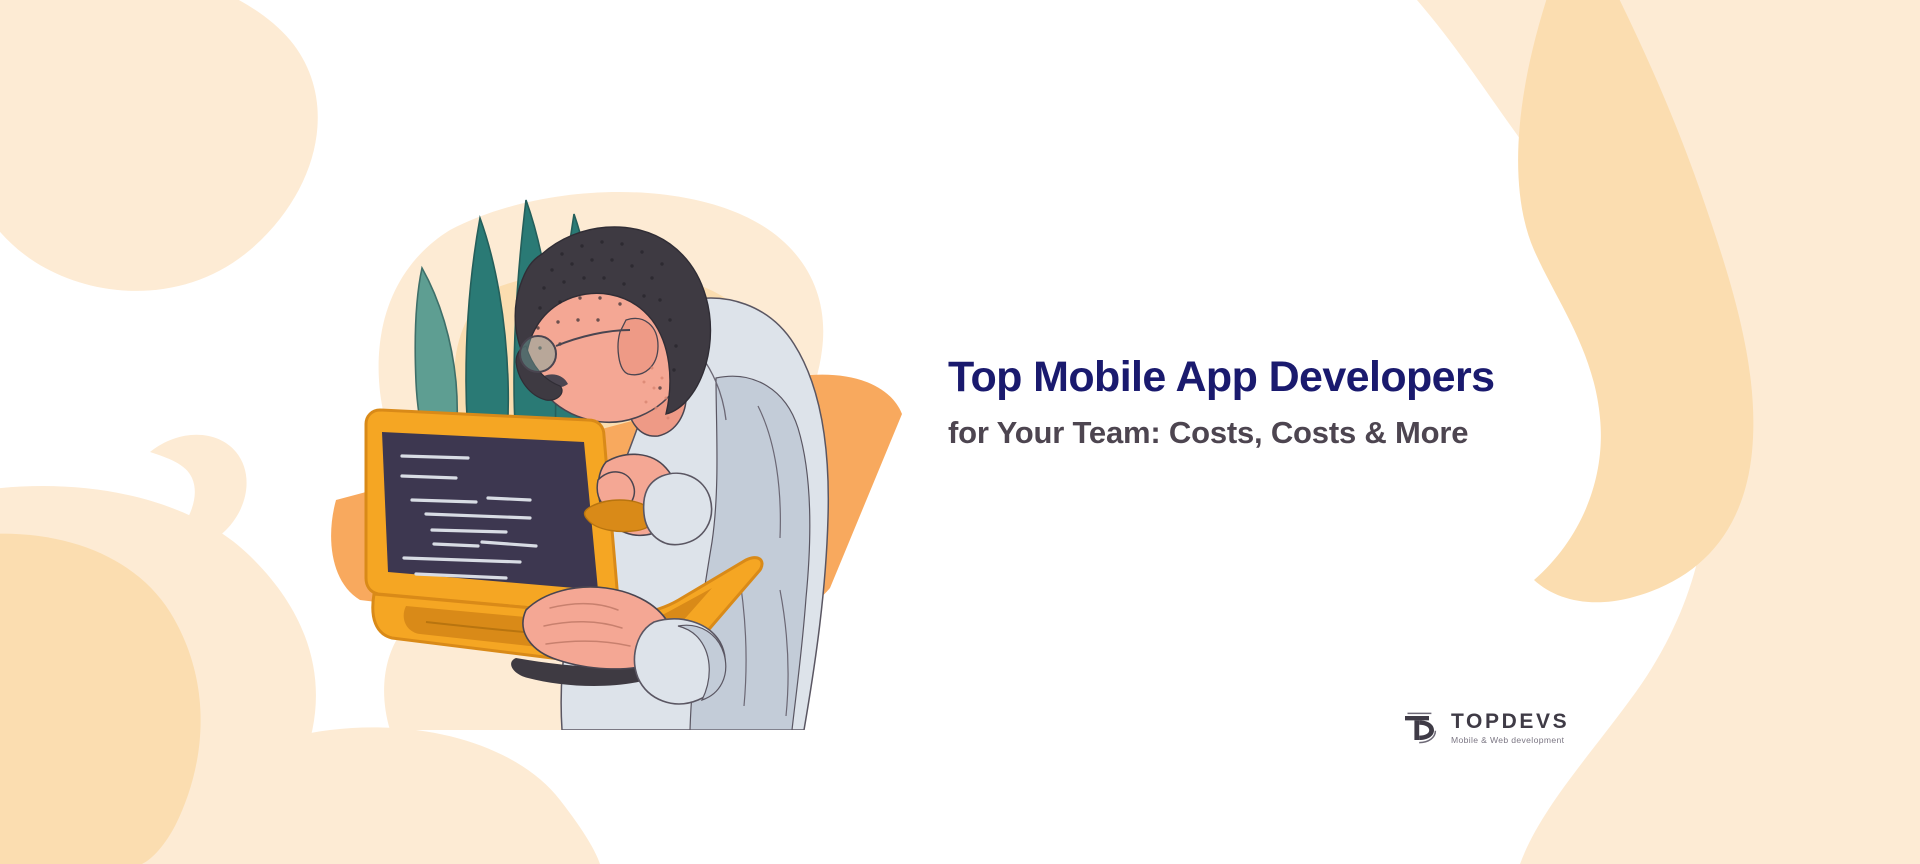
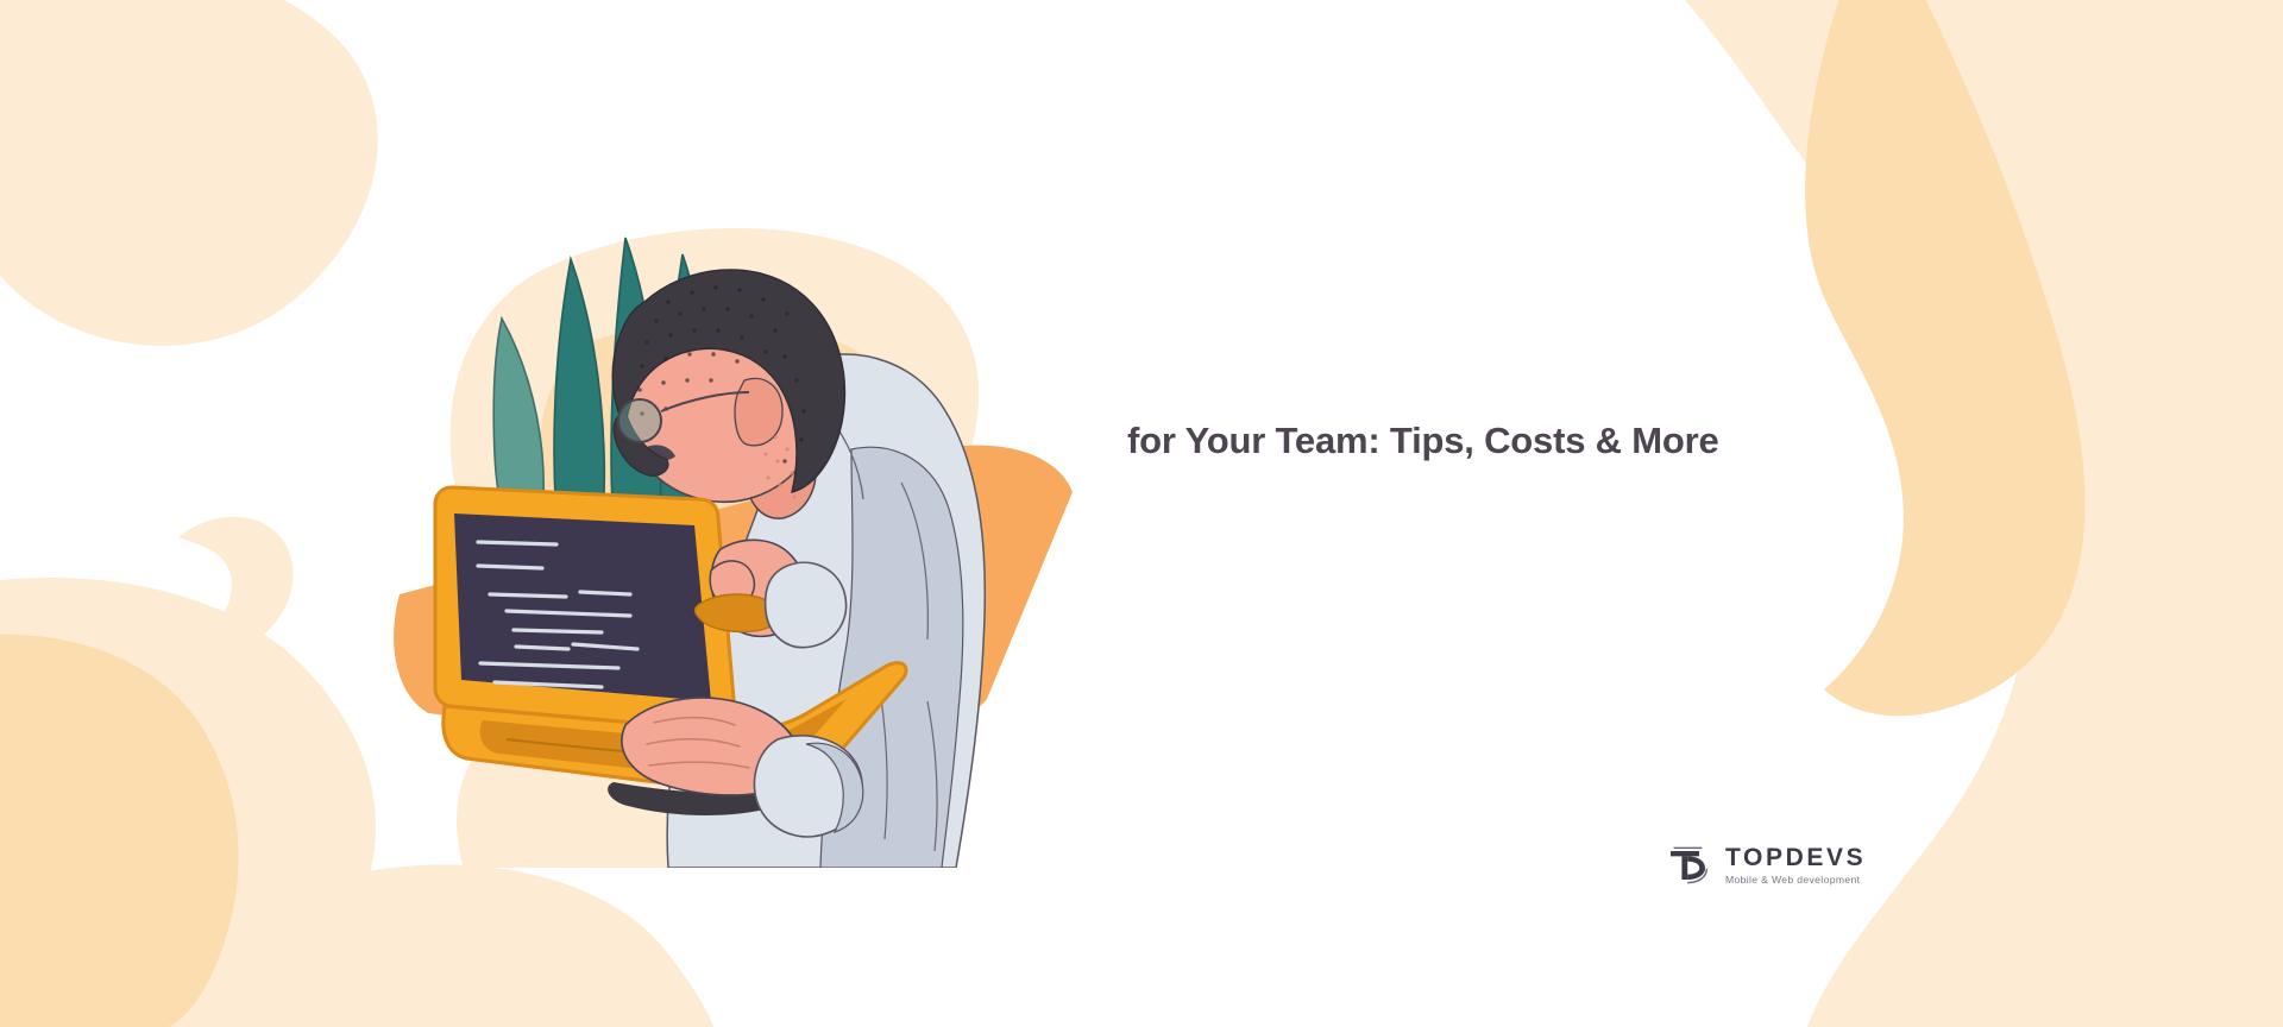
- Top Mobile App Developers
- for Your Team: Costs, Costs & More
+ for Your Team: Tips, Costs & More
  TOPDEVS
  Mobile & Web development
